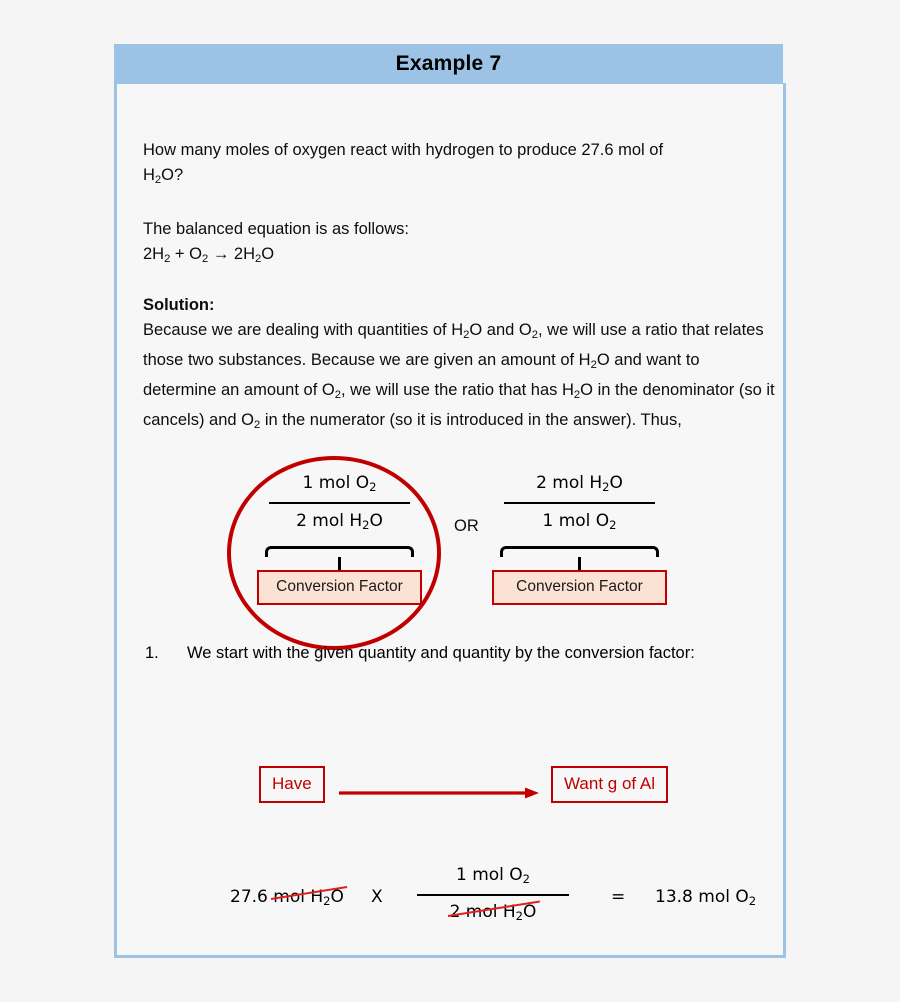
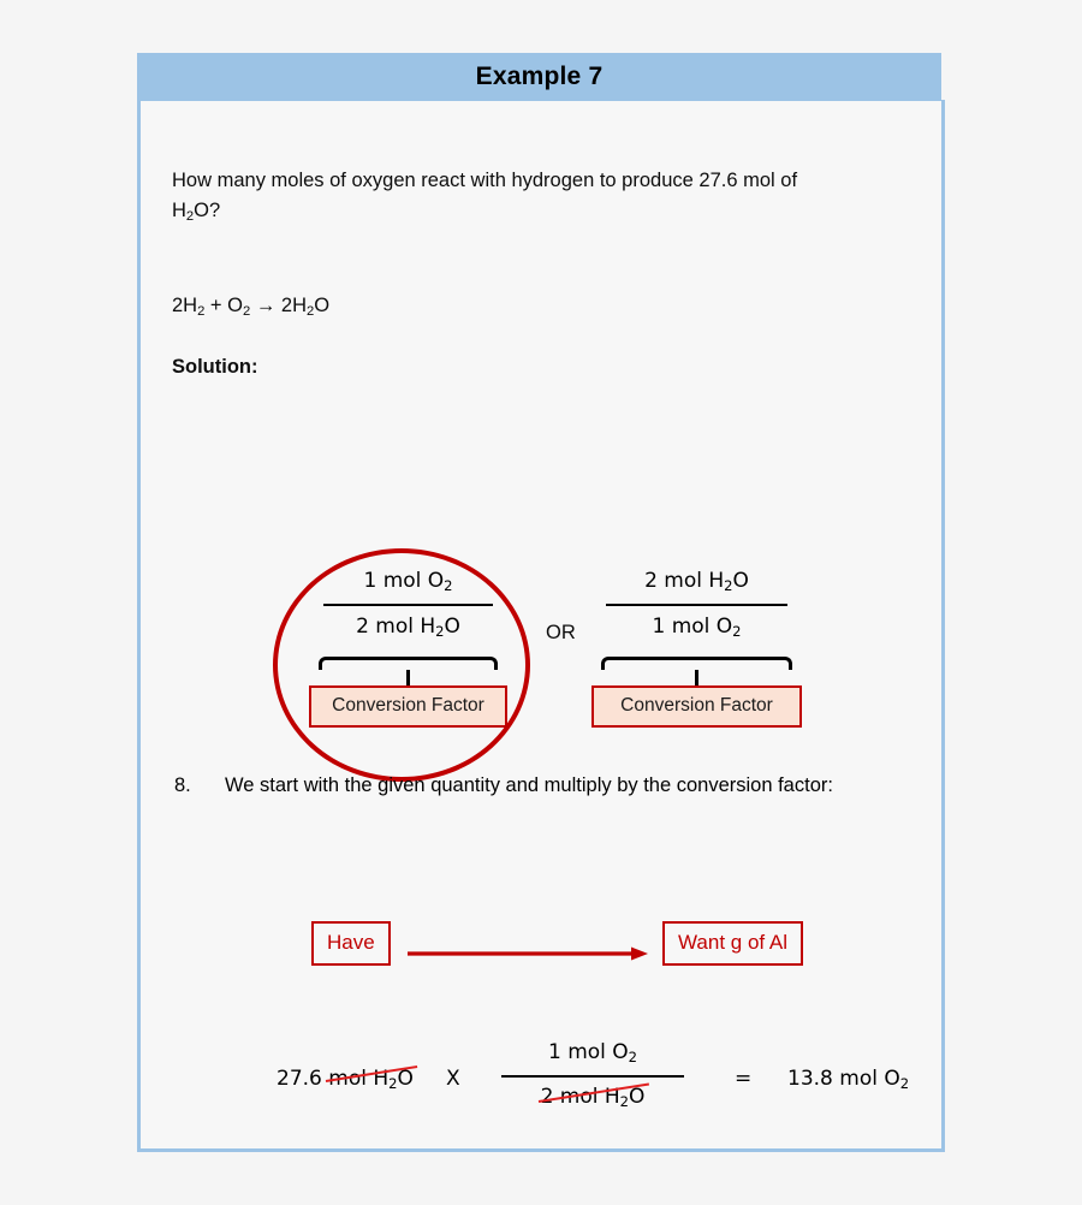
  Example 7
  How many moles of oxygen react with hydrogen to produce 27.6 mol of
  H2O?
- The balanced equation is as follows:
  2H2 + O2 → 2H2O
  Solution:
- Because we are dealing with quantities of H2O and O2, we will use a ratio that relates those two substances. Because we are given an amount of H2O and want to determine an amount of O2, we will use the ratio that has H2O in the denominator (so it cancels) and O2 in the numerator (so it is introduced in the answer). Thus,
  1 mol O2
  2 mol H2O
  Conversion Factor
  OR
  2 mol H2O
  1 mol O2
  Conversion Factor
- 1.
+ 8.
- We start with the given quantity and quantity by the conversion factor:
+ We start with the given quantity and multiply by the conversion factor:
  Have
  Want g of Al
  27.6 mol H2O
  X
  1 mol O2
  2 mol H2O
  =
  13.8 mol O2
